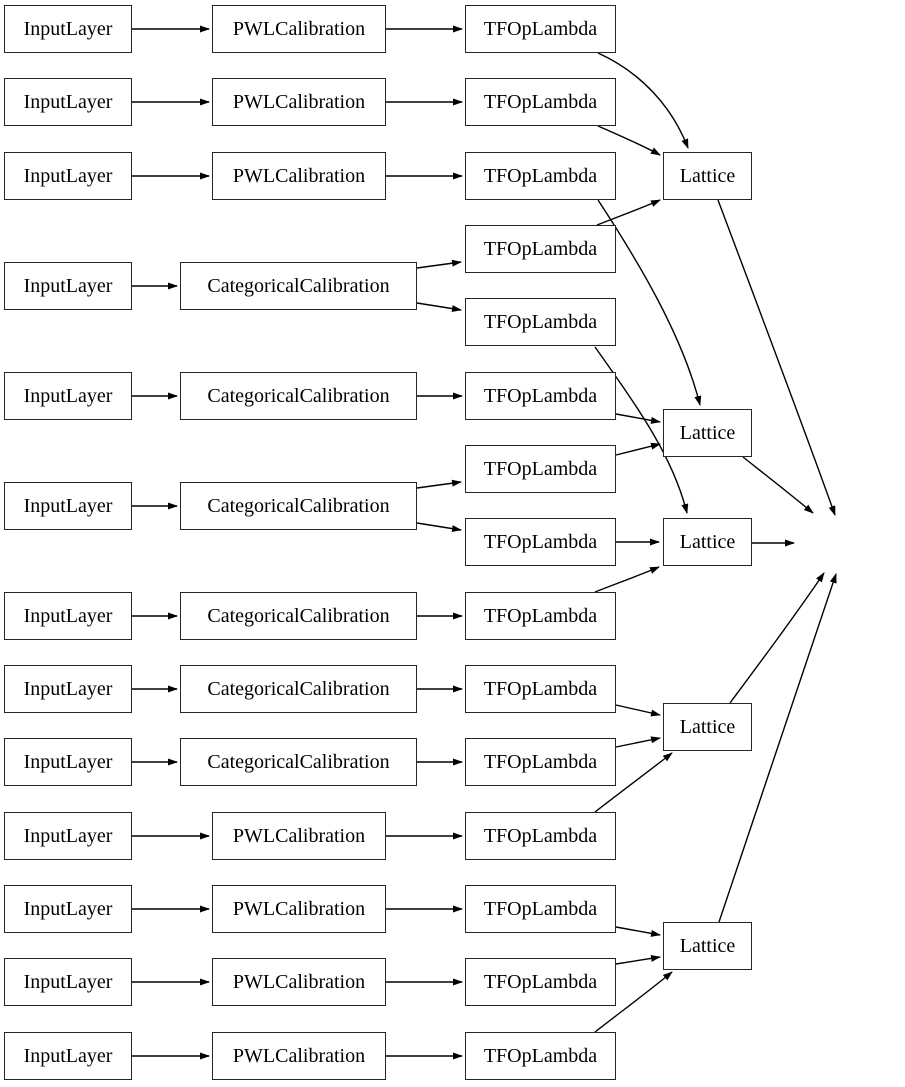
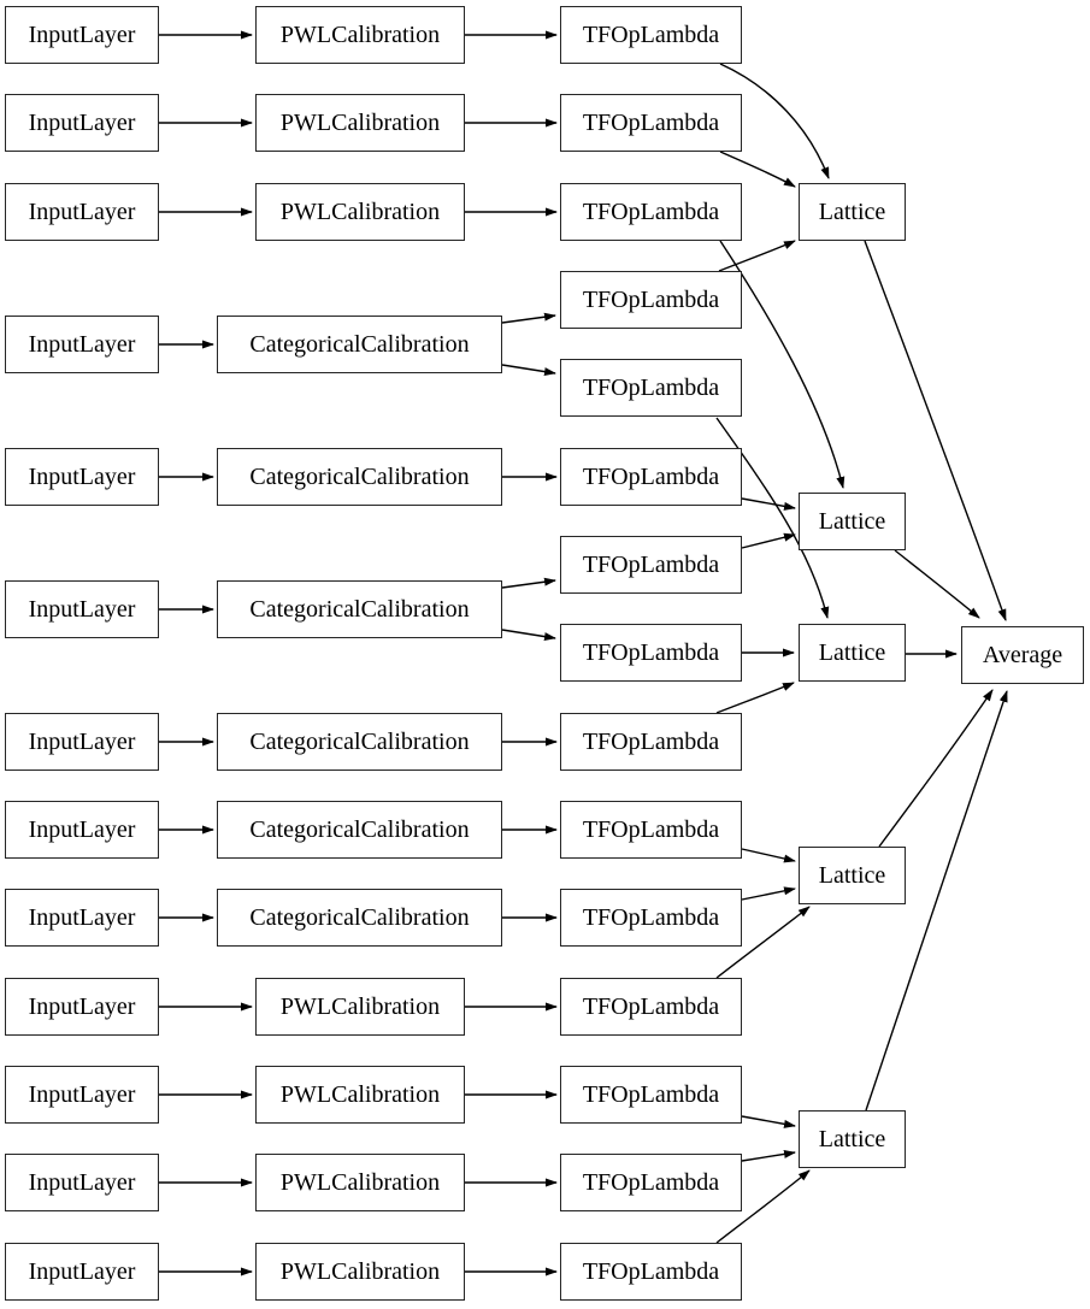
  InputLayer
  InputLayer
  InputLayer
  InputLayer
  InputLayer
  InputLayer
  InputLayer
  InputLayer
  InputLayer
  InputLayer
  InputLayer
  InputLayer
  InputLayer
  PWLCalibration
  PWLCalibration
  PWLCalibration
  PWLCalibration
  PWLCalibration
  PWLCalibration
  PWLCalibration
  CategoricalCalibration
  CategoricalCalibration
  CategoricalCalibration
  CategoricalCalibration
  CategoricalCalibration
  CategoricalCalibration
  TFOpLambda
  TFOpLambda
  TFOpLambda
  TFOpLambda
  TFOpLambda
  TFOpLambda
  TFOpLambda
  TFOpLambda
  TFOpLambda
  TFOpLambda
  TFOpLambda
  TFOpLambda
  TFOpLambda
  TFOpLambda
  TFOpLambda
  Lattice
  Lattice
  Lattice
  Lattice
  Lattice
+ Average
